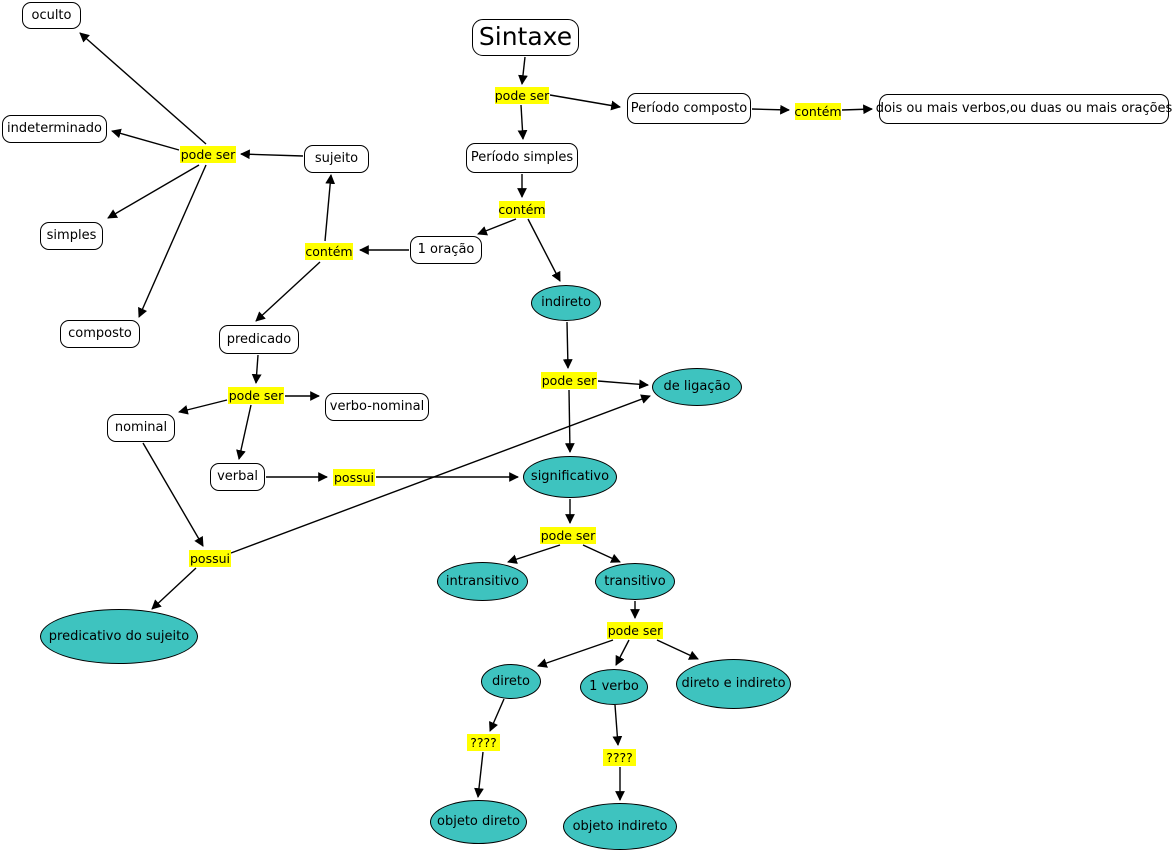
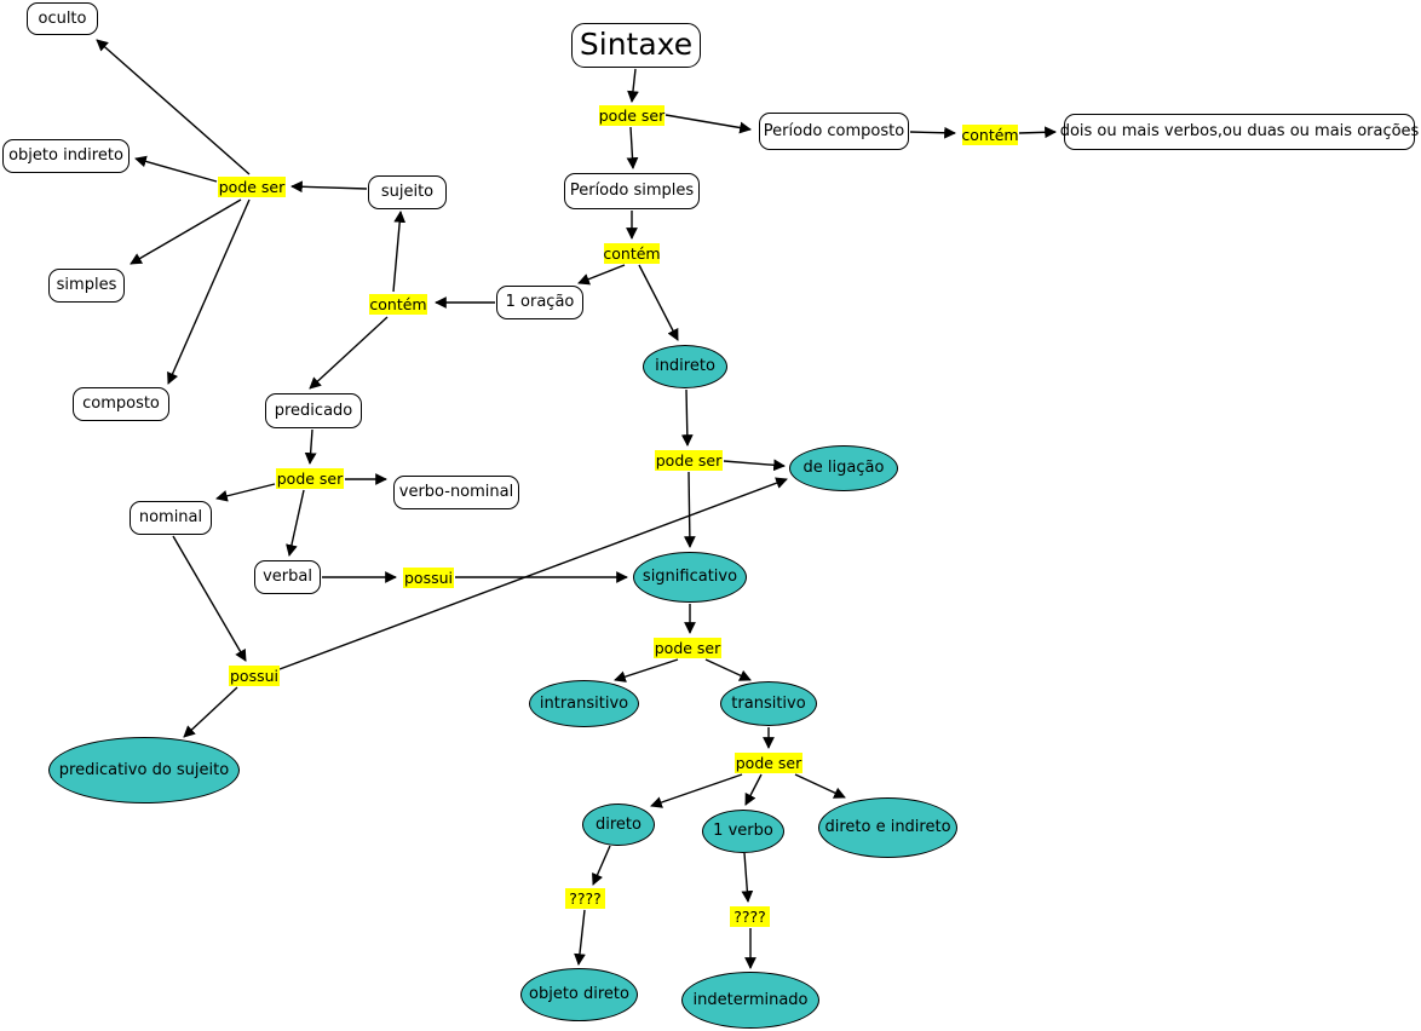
  Sintaxe
  pode ser
  Período composto
  contém
  dois ou mais verbos,ou duas ou mais orações
  Período simples
  contém
  1 oração
  contém
  sujeito
  pode ser
  oculto
- indeterminado
+ objeto indireto
  simples
  composto
  predicado
  pode ser
  verbo-nominal
  nominal
  verbal
  possui
  possui
  predicativo do sujeito
  indireto
  pode ser
  de ligação
  significativo
  pode ser
  intransitivo
  transitivo
  pode ser
  direto
  1 verbo
  direto e indireto
  ????
  ????
  objeto direto
- objeto indireto
+ indeterminado
